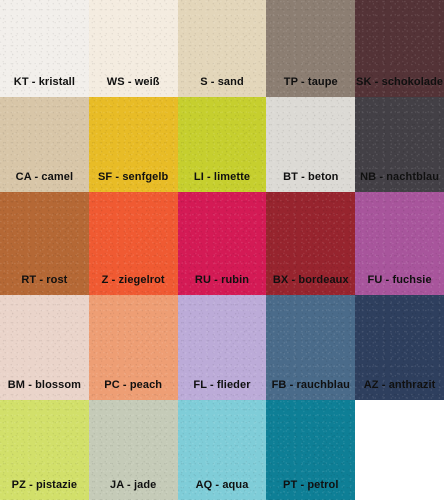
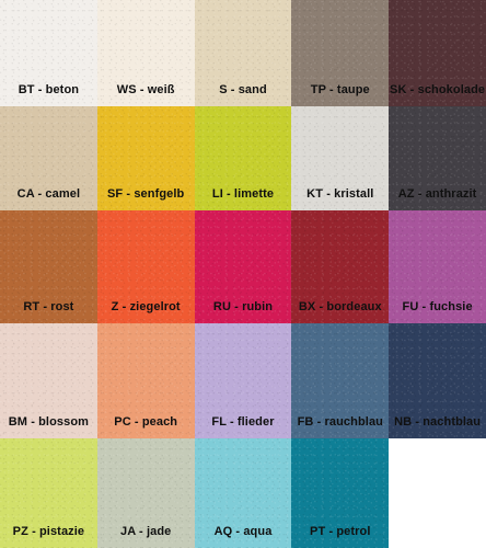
- KT - kristall
+ BT - beton
  WS - weiß
  S - sand
  TP - taupe
  SK - schokolade
  CA - camel
  SF - senfgelb
  LI - limette
- BT - beton
+ KT - kristall
- NB - nachtblau
+ AZ - anthrazit
  RT - rost
  Z - ziegelrot
  RU - rubin
  BX - bordeaux
  FU - fuchsie
  BM - blossom
  PC - peach
  FL - flieder
  FB - rauchblau
- AZ - anthrazit
+ NB - nachtblau
  PZ - pistazie
  JA - jade
  AQ - aqua
  PT - petrol
